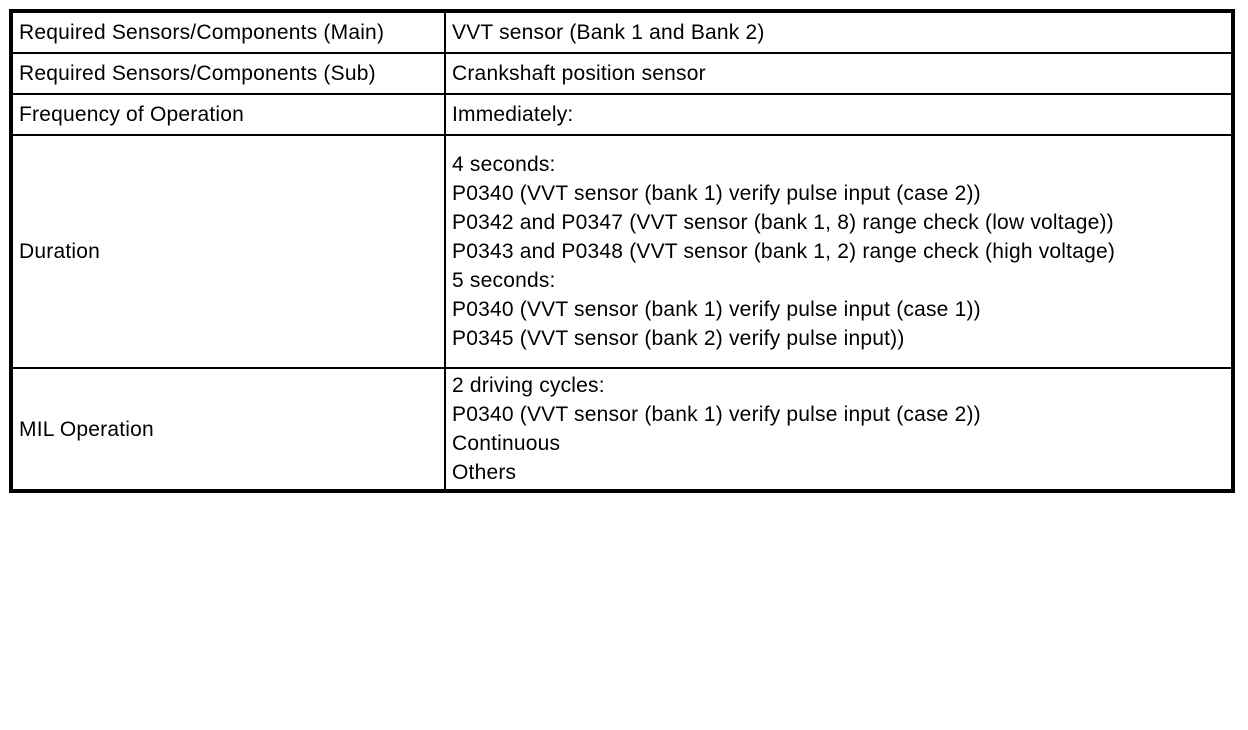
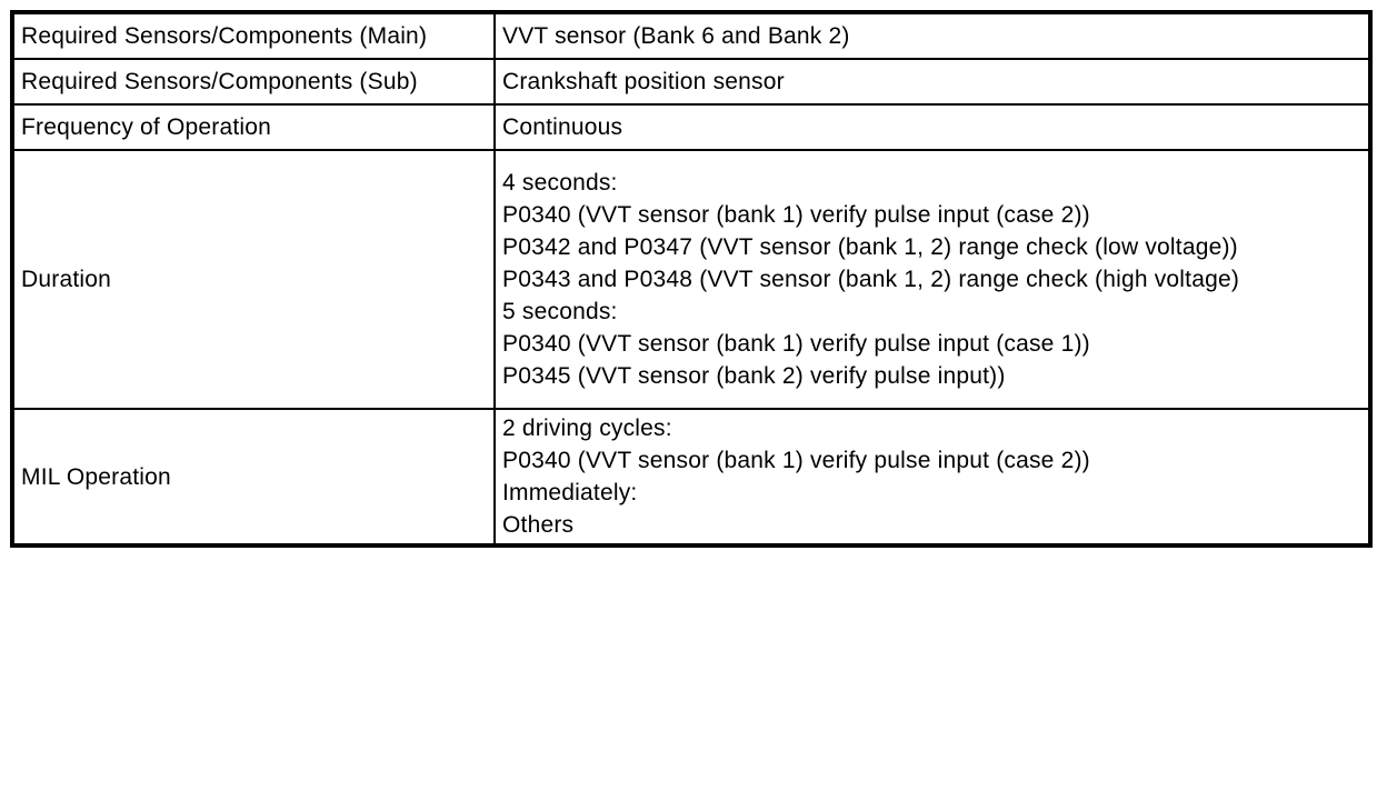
- Required Sensors/Components (Main)	VVT sensor (Bank 1 and Bank 2)
+ Required Sensors/Components (Main)	VVT sensor (Bank 6 and Bank 2)
  Required Sensors/Components (Sub)	Crankshaft position sensor
- Frequency of Operation	Immediately:
+ Frequency of Operation	Continuous
- Duration	4 seconds: P0340 (VVT sensor (bank 1) verify pulse input (case 2)) P0342 and P0347 (VVT sensor (bank 1, 8) range check (low voltage)) P0343 and P0348 (VVT sensor (bank 1, 2) range check (high voltage) 5 seconds: P0340 (VVT sensor (bank 1) verify pulse input (case 1)) P0345 (VVT sensor (bank 2) verify pulse input))
+ Duration	4 seconds: P0340 (VVT sensor (bank 1) verify pulse input (case 2)) P0342 and P0347 (VVT sensor (bank 1, 2) range check (low voltage)) P0343 and P0348 (VVT sensor (bank 1, 2) range check (high voltage) 5 seconds: P0340 (VVT sensor (bank 1) verify pulse input (case 1)) P0345 (VVT sensor (bank 2) verify pulse input))
- MIL Operation	2 driving cycles: P0340 (VVT sensor (bank 1) verify pulse input (case 2)) Continuous Others
+ MIL Operation	2 driving cycles: P0340 (VVT sensor (bank 1) verify pulse input (case 2)) Immediately: Others
